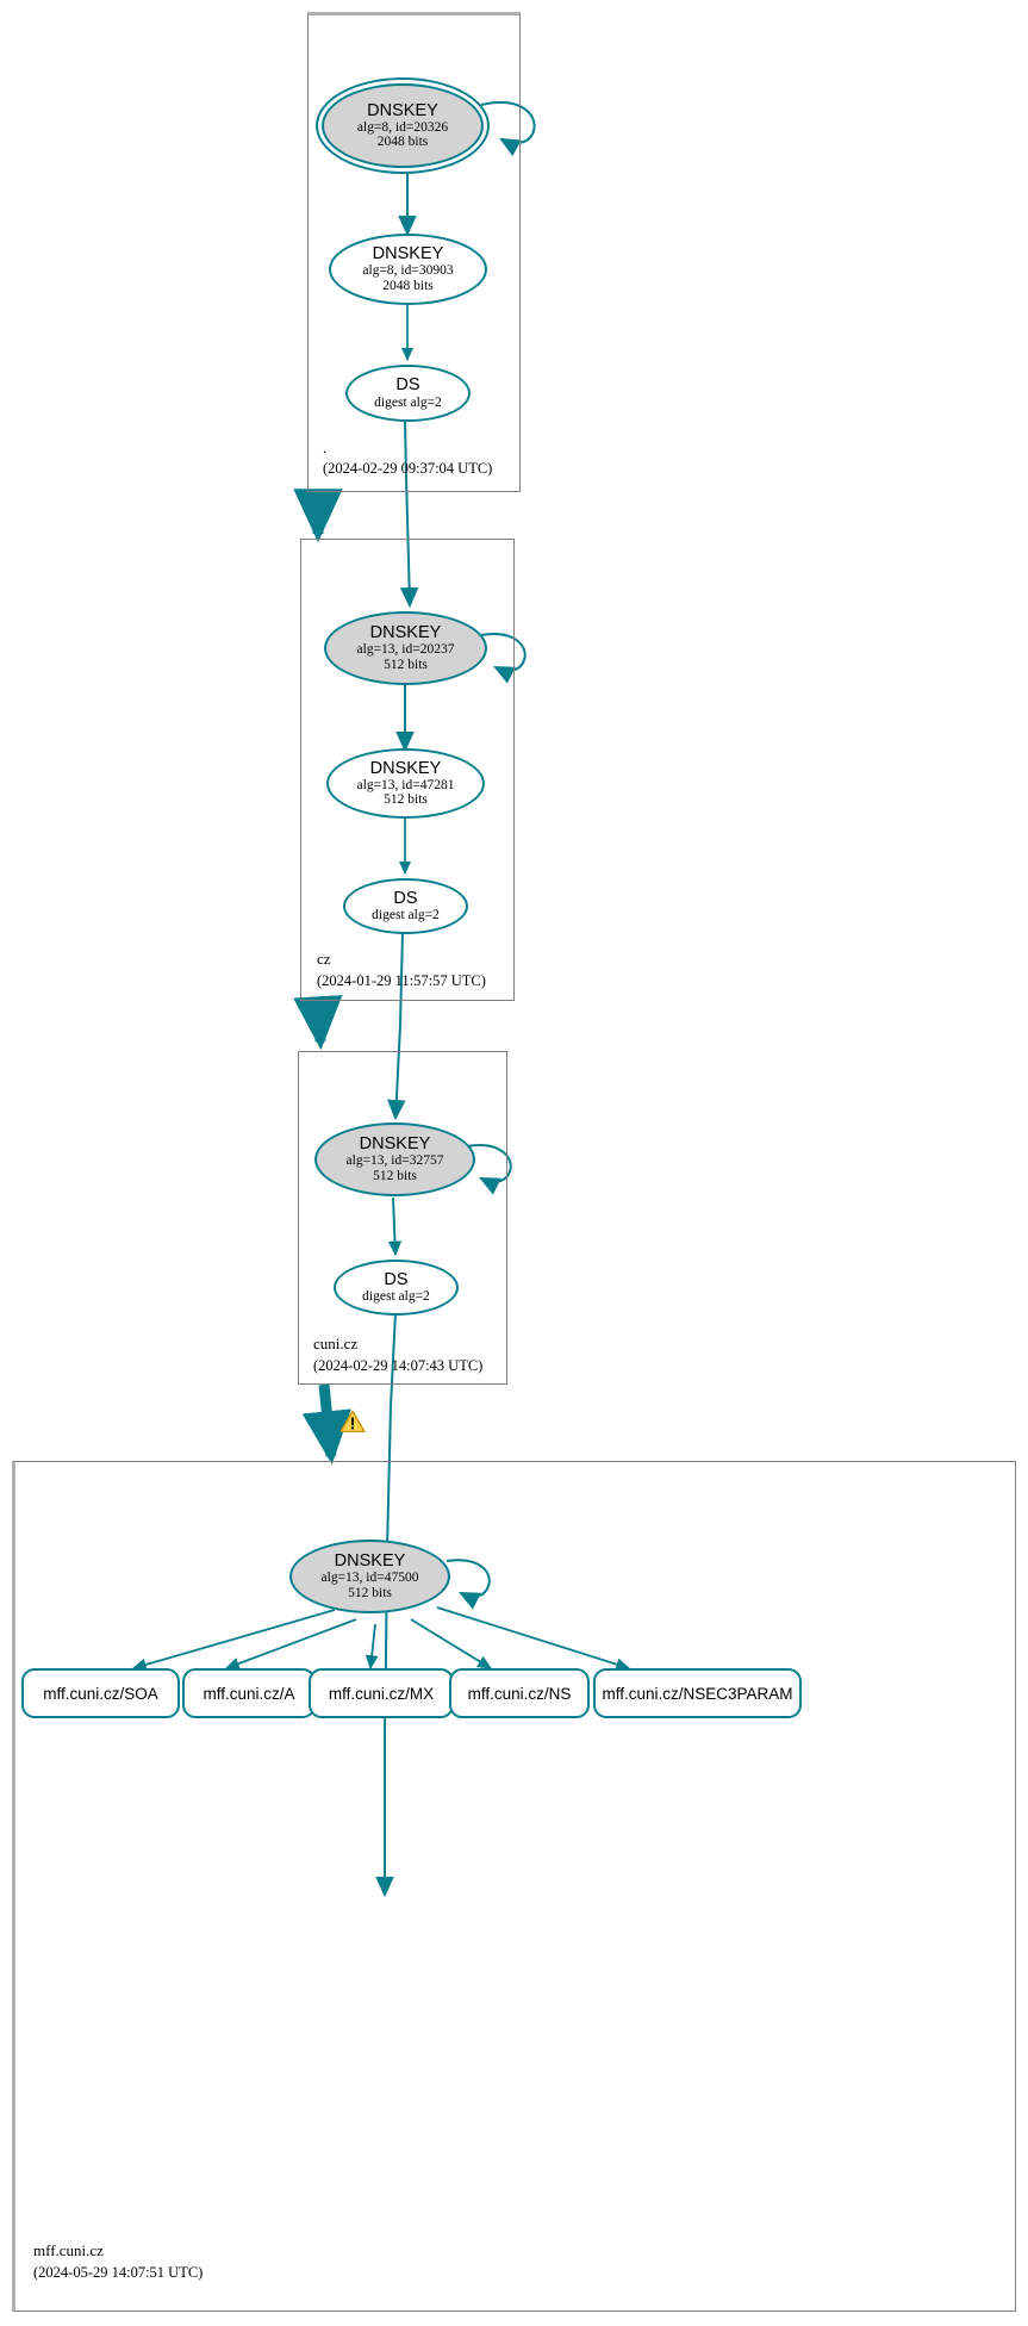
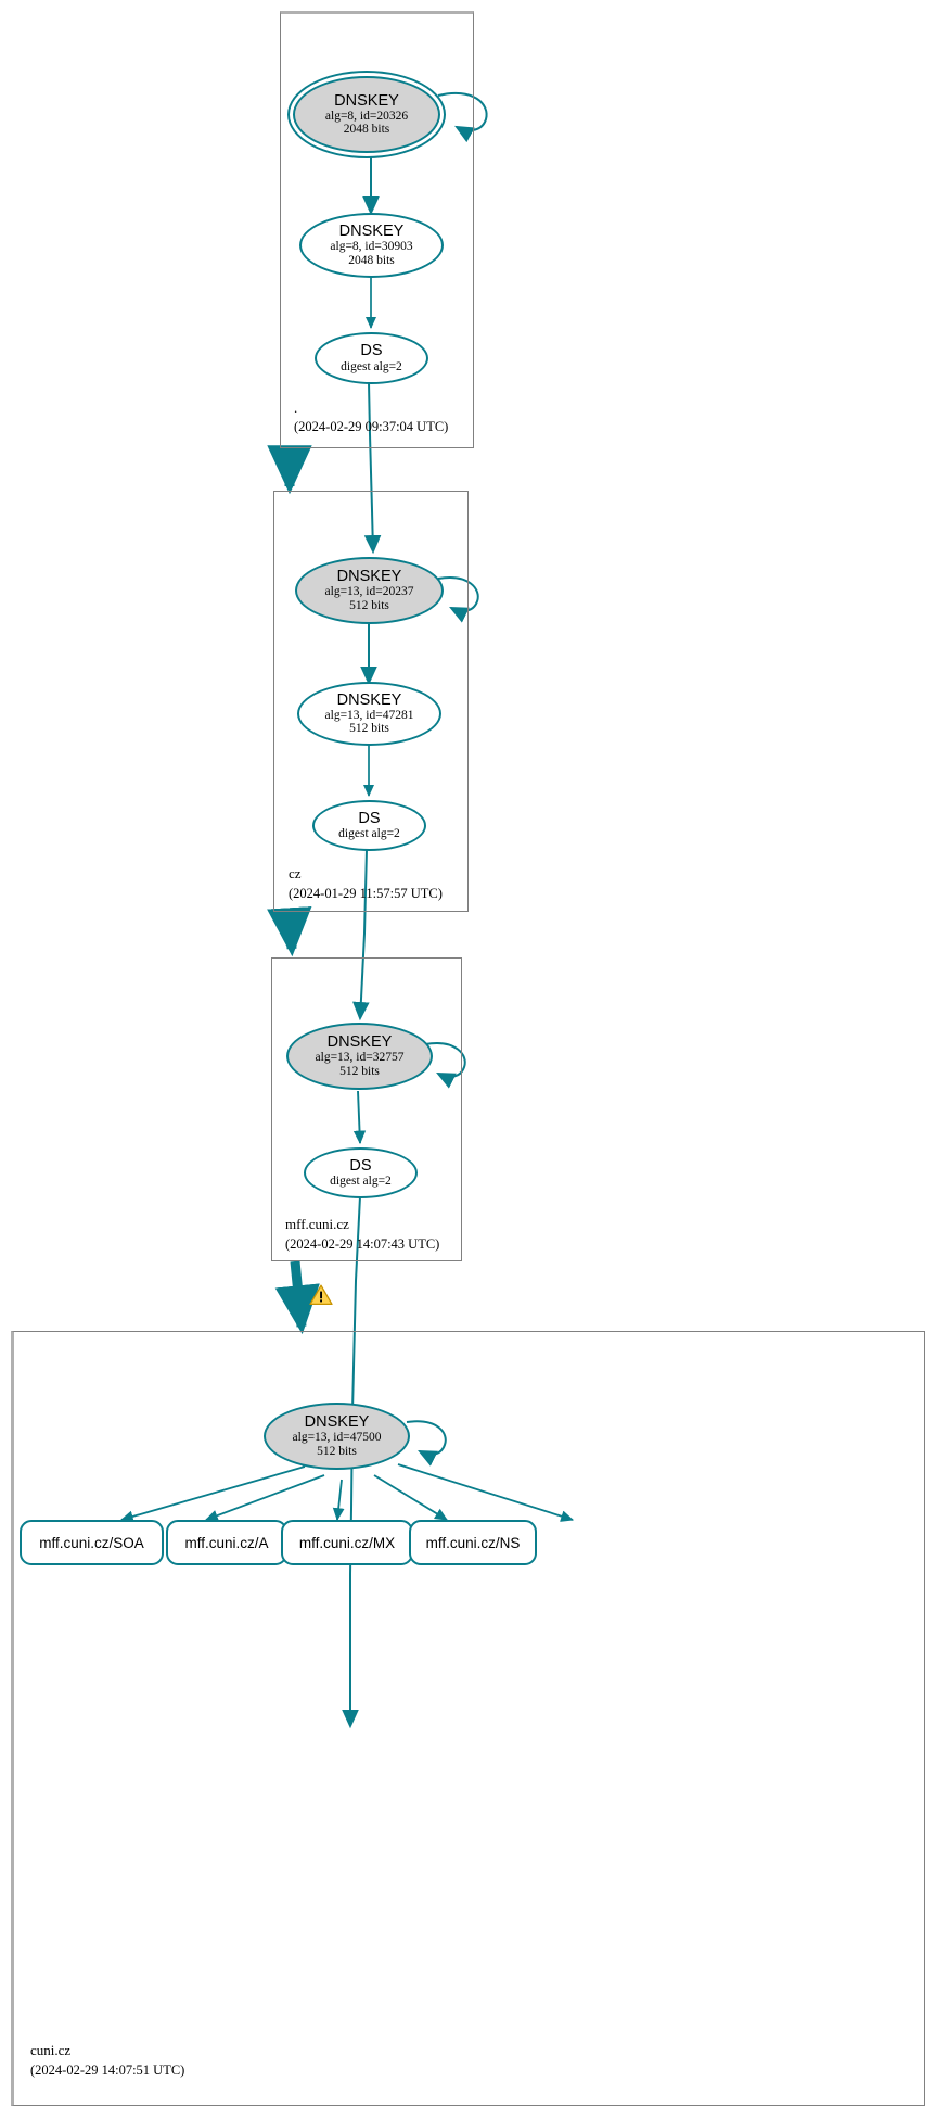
  .
  (2024-02-29 09:37:04 UTC)
  cz
  (2024-01-29 11:57:57 UTC)
- cuni.cz
+ mff.cuni.cz
  (2024-02-29 14:07:43 UTC)
- mff.cuni.cz
+ cuni.cz
- (2024-05-29 14:07:51 UTC)
+ (2024-02-29 14:07:51 UTC)
  DNSKEY
  alg=8, id=20326
  2048 bits
  DNSKEY
  alg=8, id=30903
  2048 bits
  DS
  digest alg=2
  DNSKEY
  alg=13, id=20237
  512 bits
  DNSKEY
  alg=13, id=47281
  512 bits
  DS
  digest alg=2
  DNSKEY
  alg=13, id=32757
  512 bits
  DS
  digest alg=2
  DNSKEY
  alg=13, id=47500
  512 bits
  mff.cuni.cz/SOA
  mff.cuni.cz/A
  mff.cuni.cz/MX
  mff.cuni.cz/NS
- mff.cuni.cz/NSEC3PARAM
